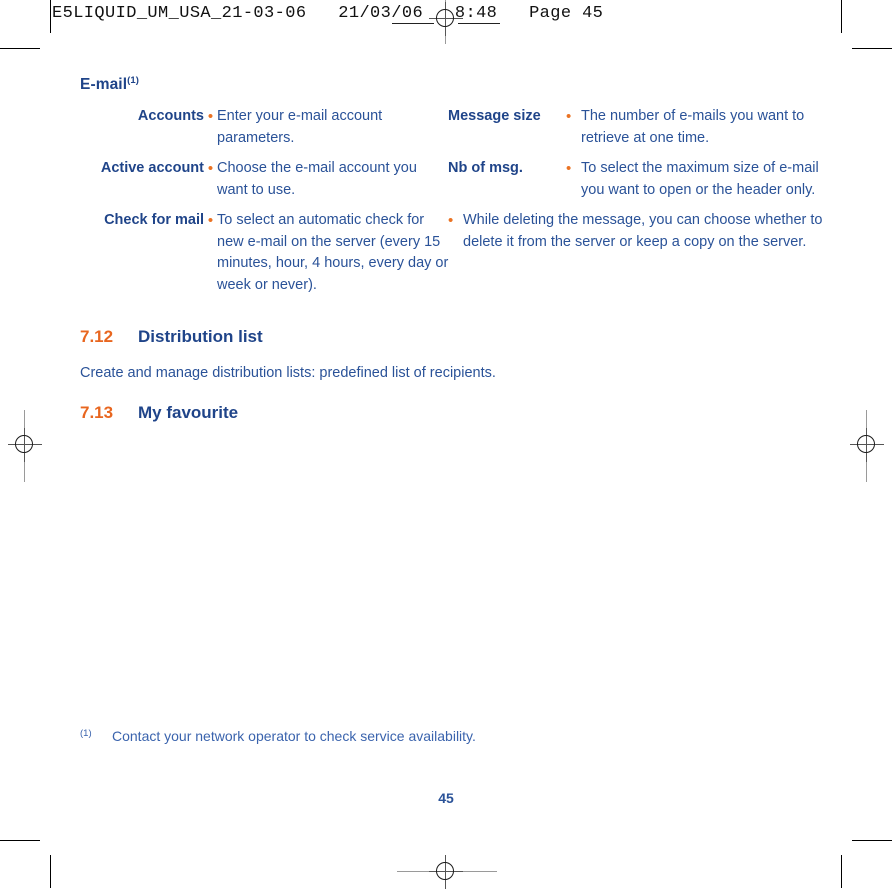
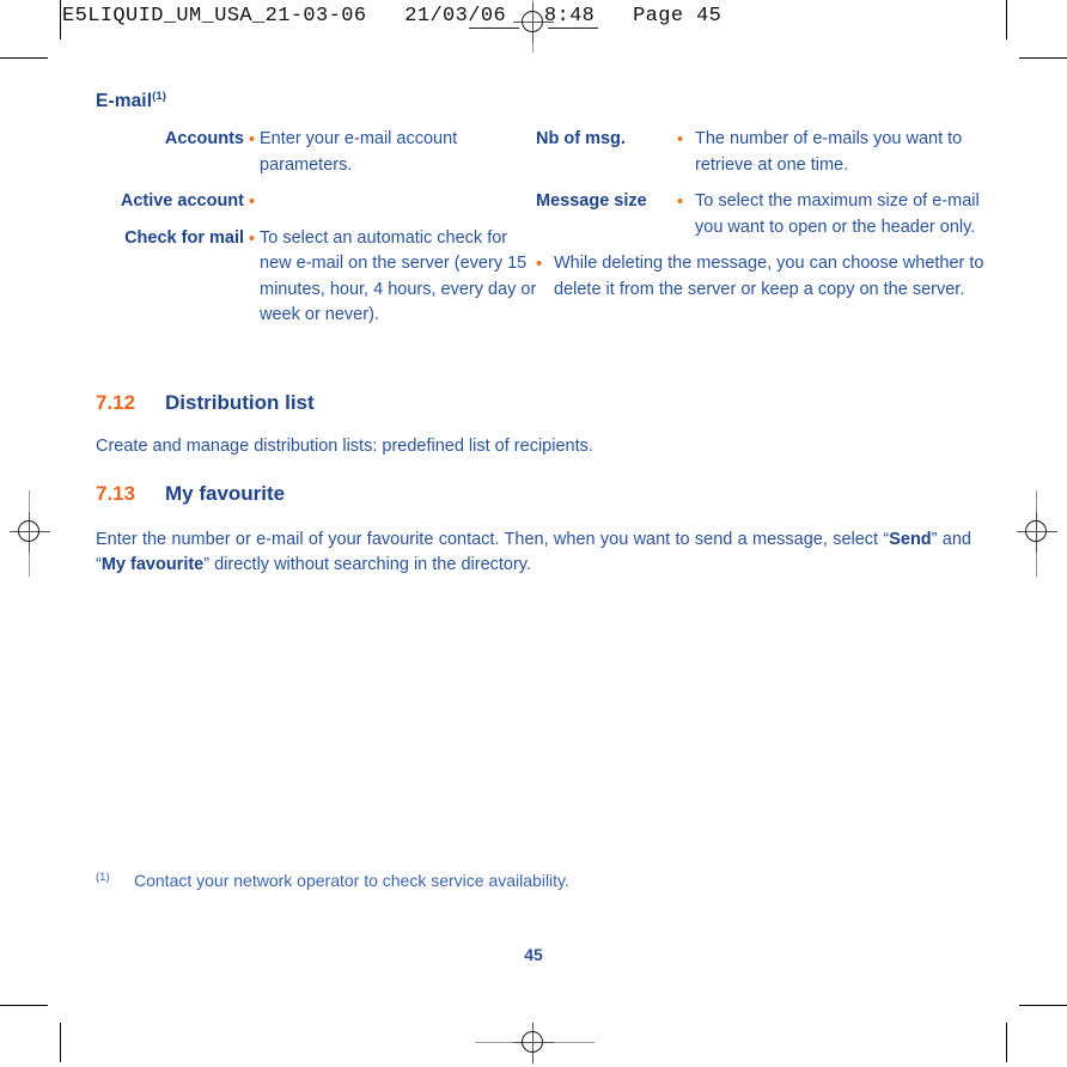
  E5LIQUID_UM_USA_21-03-06 21/03/06 8:48 Page 45
  E-mail(1)
  Accounts
  •
  Enter your e-mail account parameters.
  Active account
  •
- Choose the e-mail account you want to use.
  Check for mail
  •
  To select an automatic check for new e-mail on the server (every 15 minutes, hour, 4 hours, every day or week or never).
- Message size
+ Nb of msg.
  •
  The number of e-mails you want to retrieve at one time.
- Nb of msg.
+ Message size
  •
  To select the maximum size of e-mail you want to open or the header only.
  •
  While deleting the message, you can choose whether to delete it from the server or keep a copy on the server.
  7.12
  Distribution list
  Create and manage distribution lists: predefined list of recipients.
  7.13
  My favourite
+ Enter the number or e-mail of your favourite contact. Then, when you want to send a message, select “Send” and “My favourite” directly without searching in the directory.
  (1)
  Contact your network operator to check service availability.
  45
